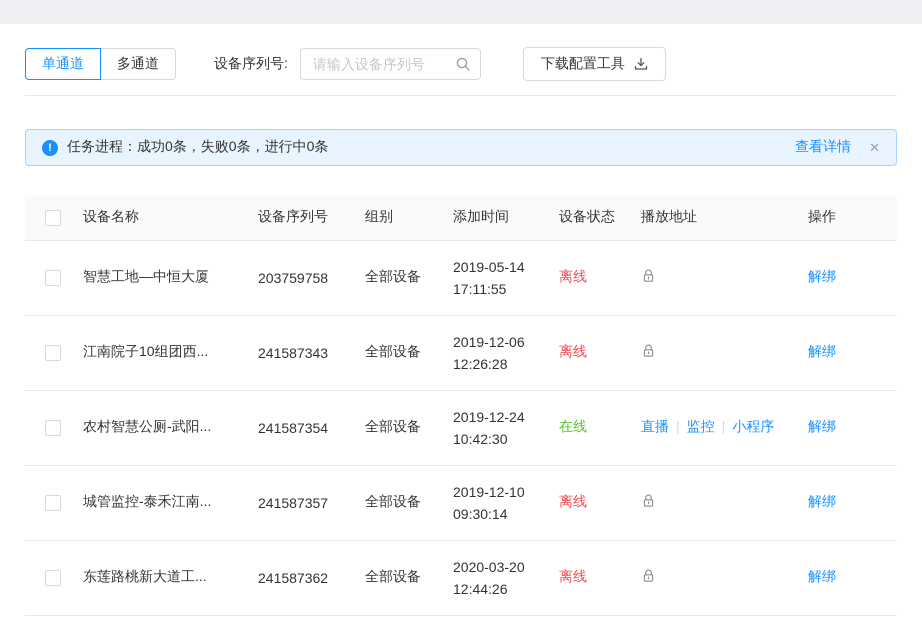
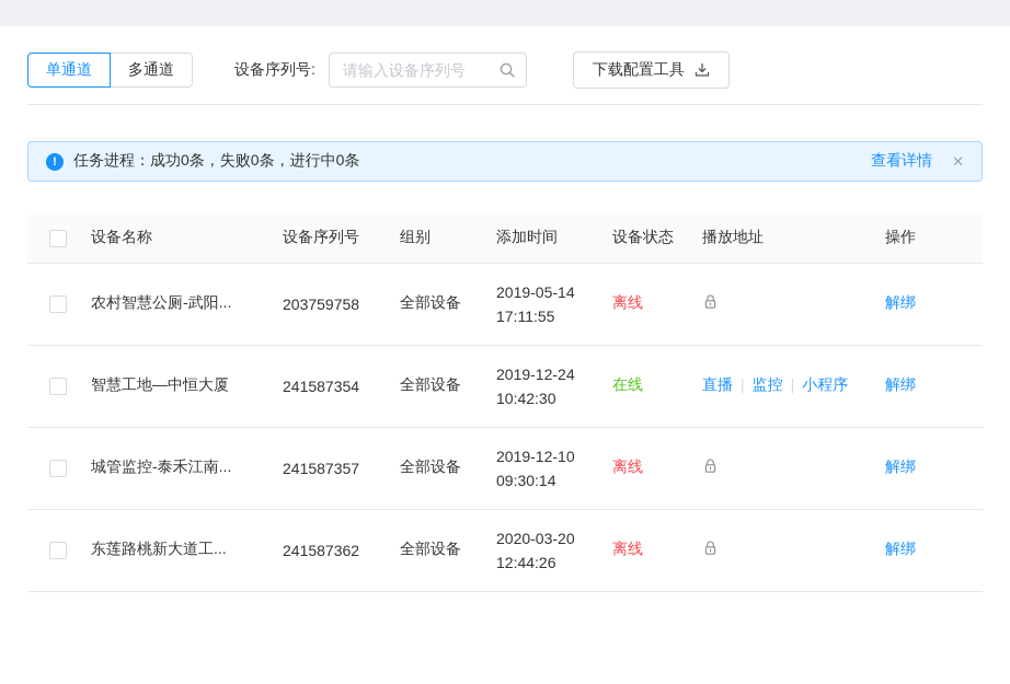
  单通道
  多通道
  设备序列号:
  请输入设备序列号
  下载配置工具
  !
  任务进程：成功0条，失败0条，进行中0条
  查看详情
  ✕
  	设备名称	设备序列号	组别	添加时间	设备状态	播放地址	操作
- 	智慧工地—中恒大厦	203759758	全部设备	2019-05-1417:11:55	离线		解绑
+ 	农村智慧公厕-武阳...	203759758	全部设备	2019-05-1417:11:55	离线		解绑
- 	江南院子10组团西...	241587343	全部设备	2019-12-0612:26:28	离线		解绑
- 	农村智慧公厕-武阳...	241587354	全部设备	2019-12-2410:42:30	在线	直播 | 监控 | 小程序	解绑
+ 	智慧工地—中恒大厦	241587354	全部设备	2019-12-2410:42:30	在线	直播 | 监控 | 小程序	解绑
  	城管监控-泰禾江南...	241587357	全部设备	2019-12-1009:30:14	离线		解绑
  	东莲路桃新大道工...	241587362	全部设备	2020-03-2012:44:26	离线		解绑
